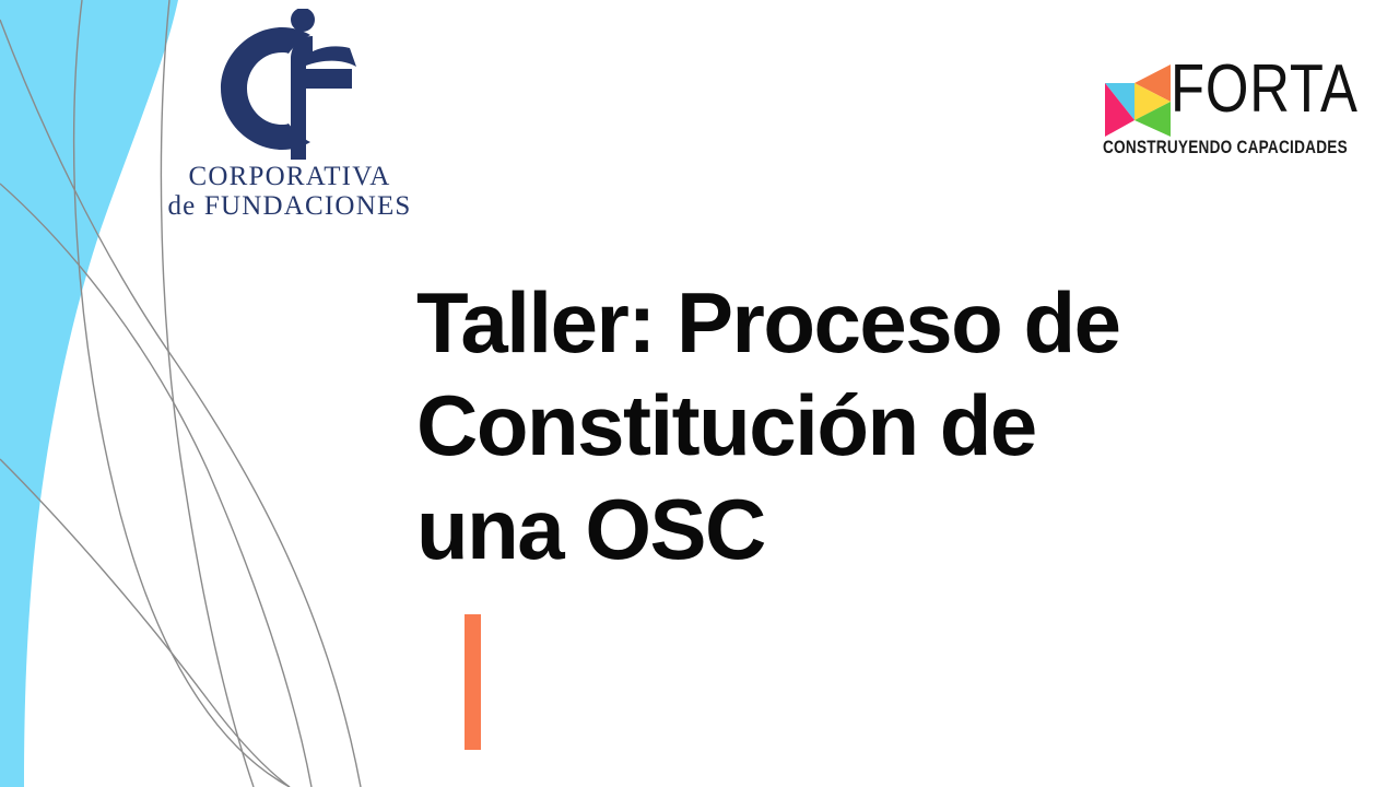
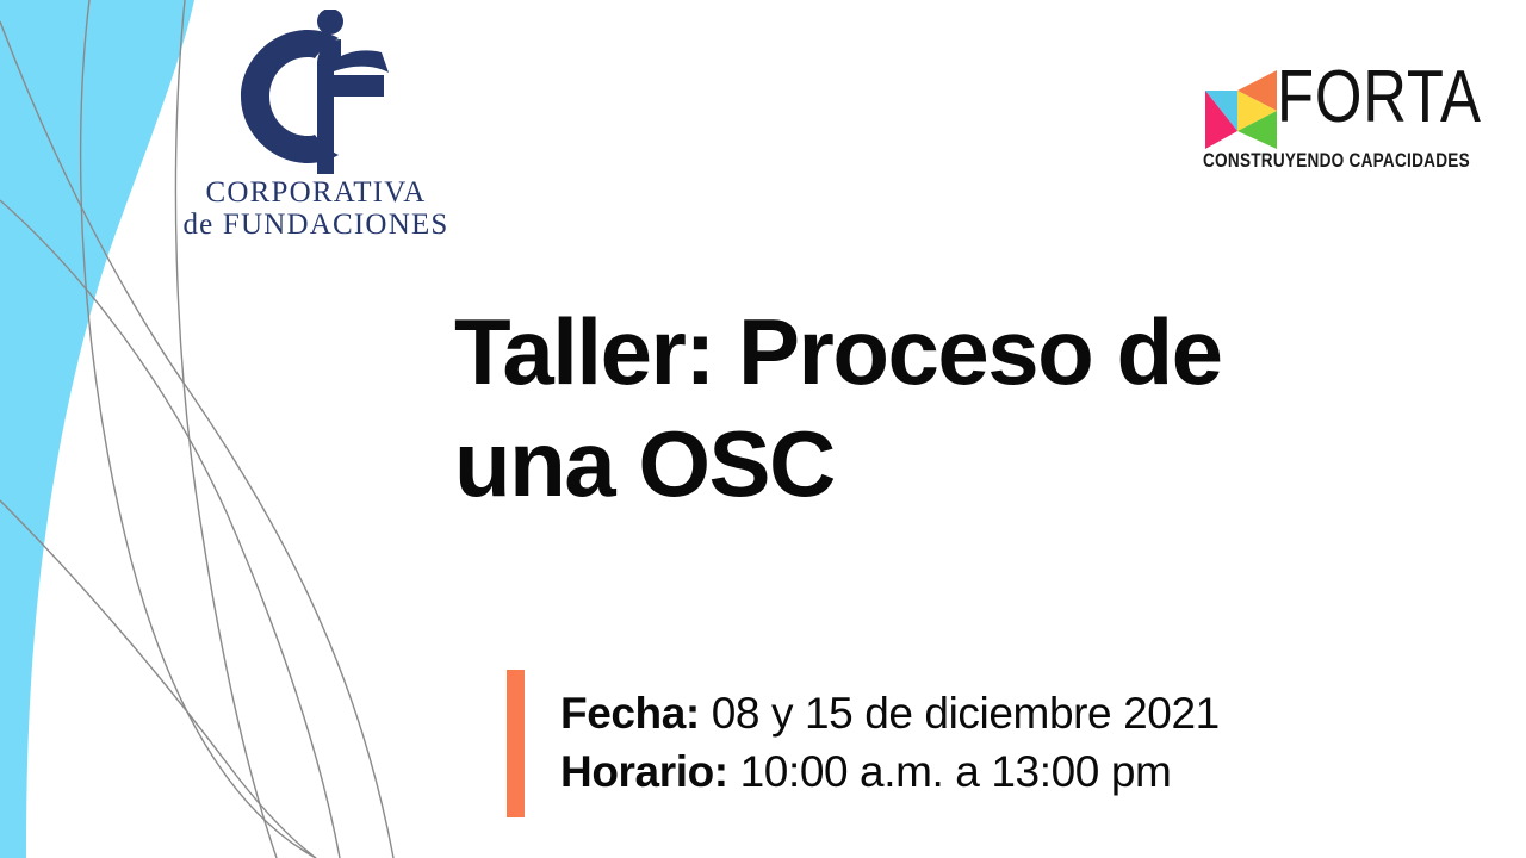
  CORPORATIVA
  de FUNDACIONES
  FORTA
  CONSTRUYENDO CAPACIDADES
  Taller: Proceso de
- Constitución de
  una OSC
+ Fecha: 08 y 15 de diciembre 2021
+ Horario: 10:00 a.m. a 13:00 pm
